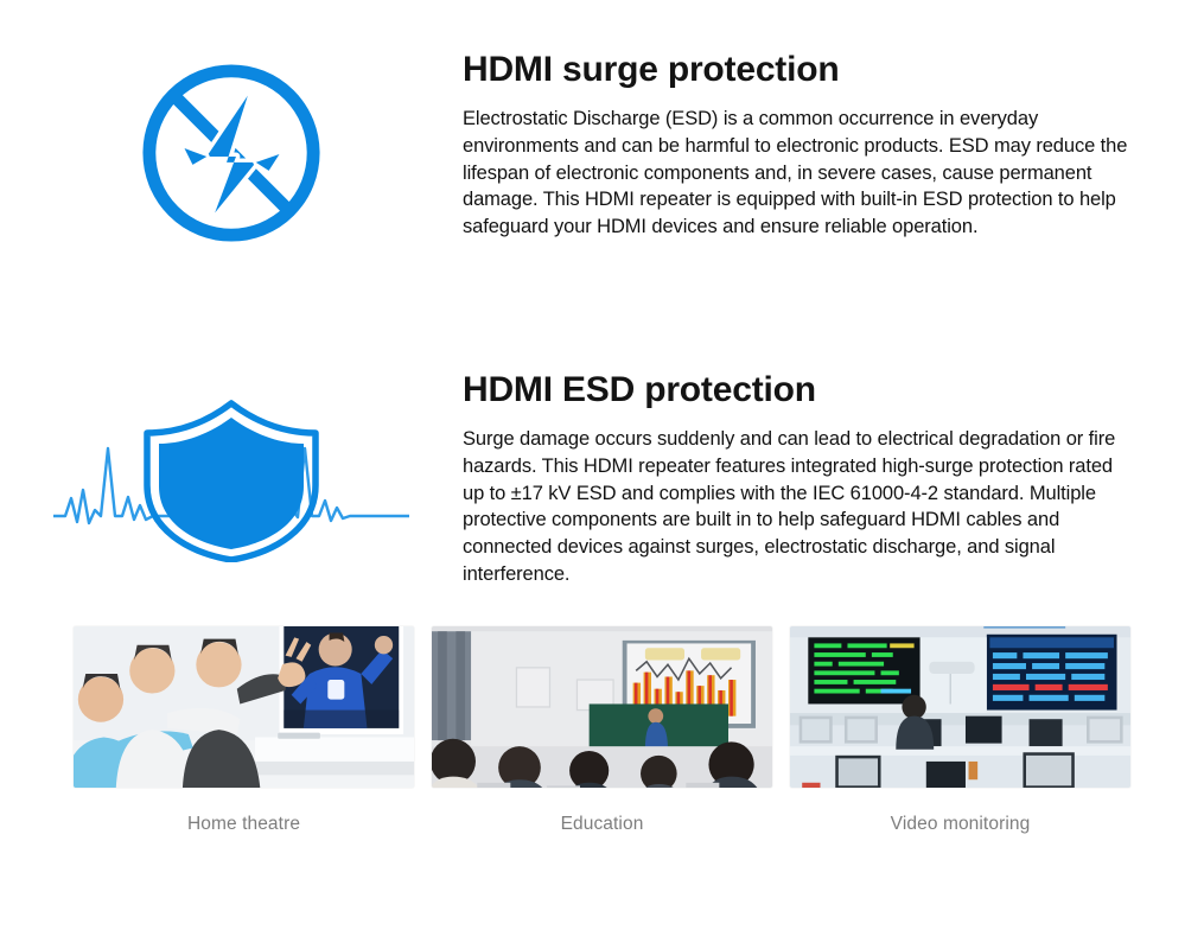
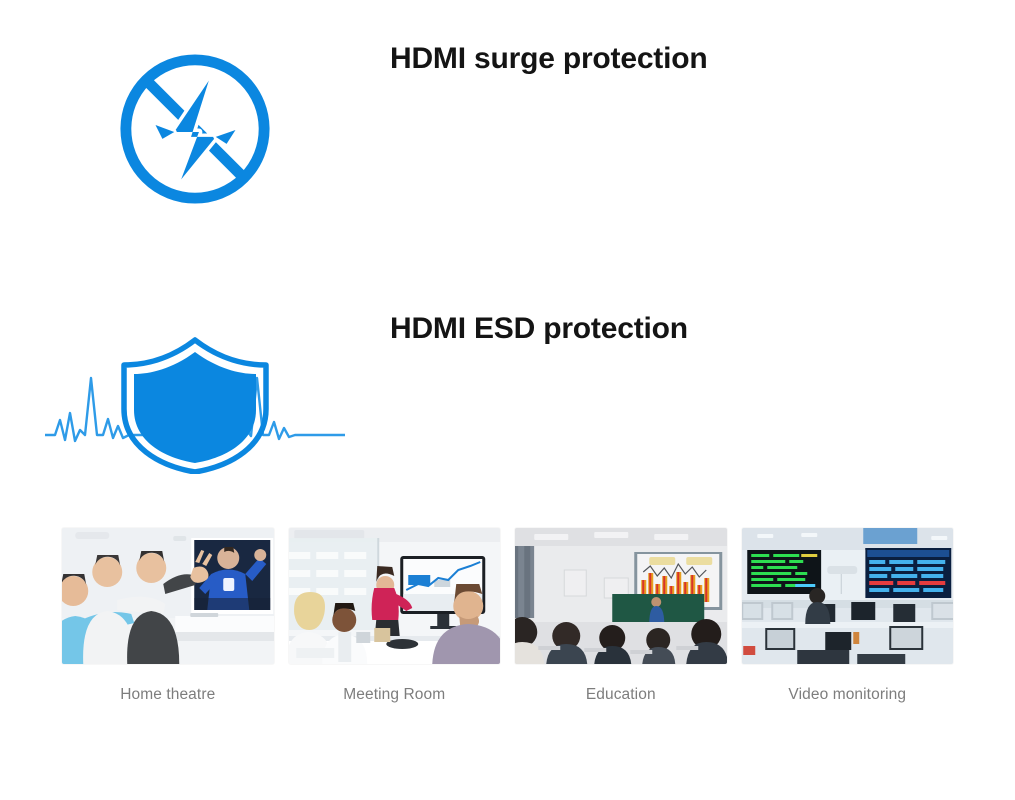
  HDMI surge protection
- Electrostatic Discharge (ESD) is a common occurrence in everyday environments and can be harmful to electronic products. ESD may reduce the lifespan of electronic components and, in severe cases, cause permanent damage. This HDMI repeater is equipped with built-in ESD protection to help safeguard your HDMI devices and ensure reliable operation.
  HDMI ESD protection
- Surge damage occurs suddenly and can lead to electrical degradation or fire hazards. This HDMI repeater features integrated high-surge protection rated up to ±17 kV ESD and complies with the IEC 61000-4-2 standard. Multiple protective components are built in to help safeguard HDMI cables and connected devices against surges, electrostatic discharge, and signal interference.
  Home theatre
+ Meeting Room
  Education
  Video monitoring
